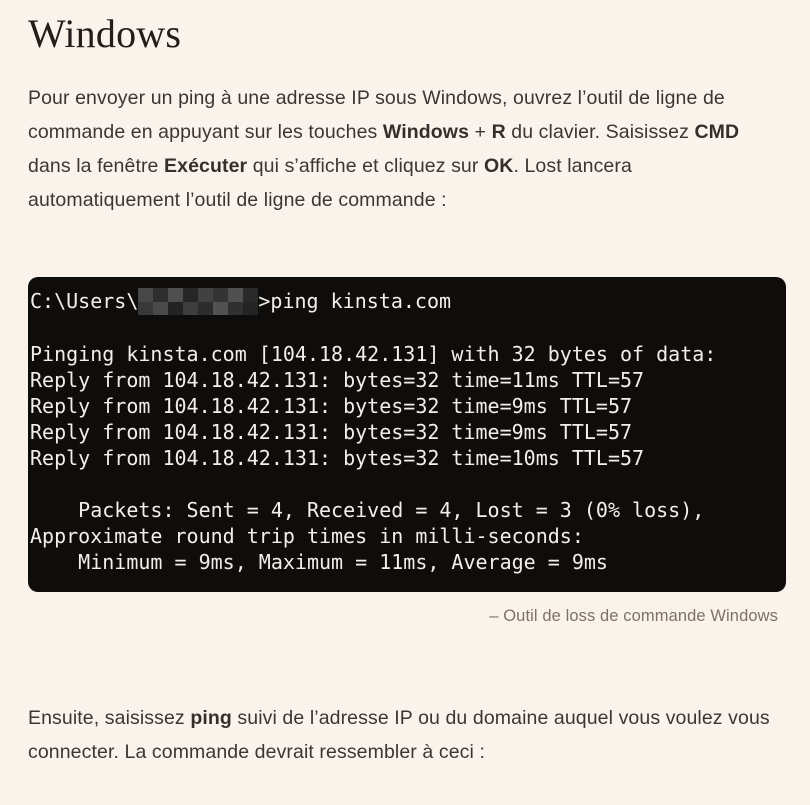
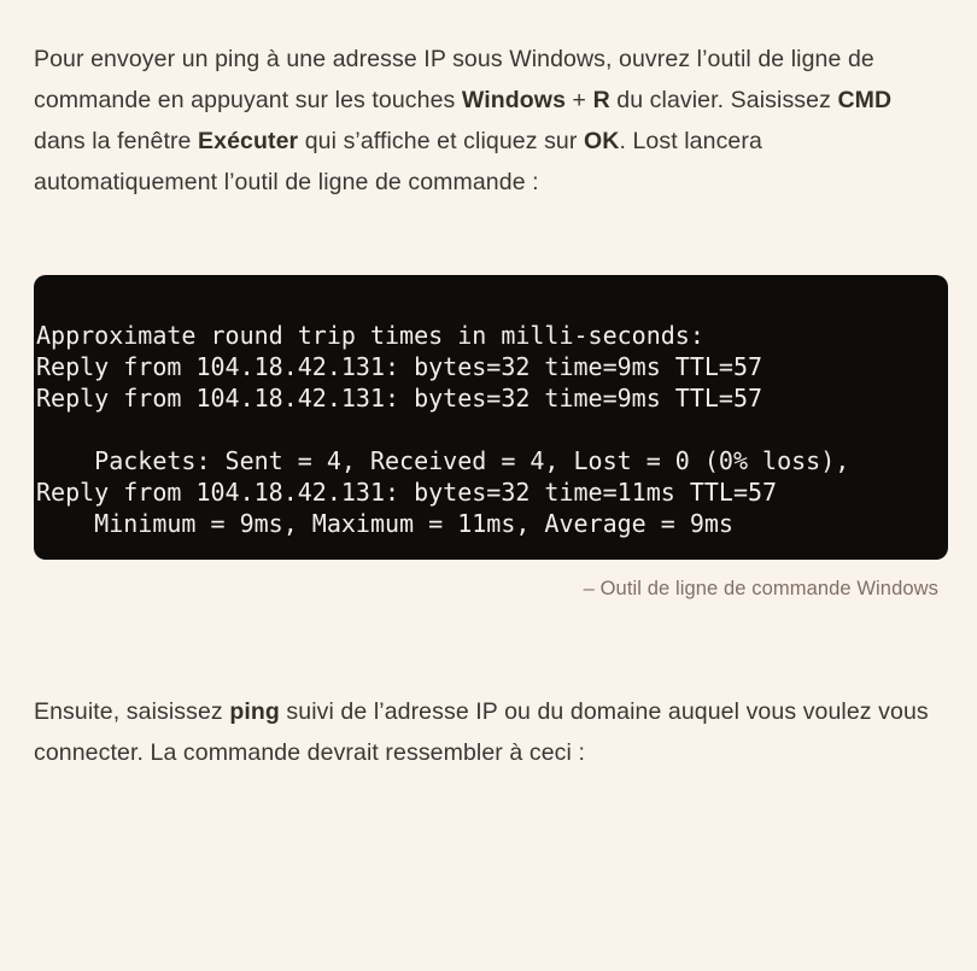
- Windows
  Pour envoyer un ping à une adresse IP sous Windows, ouvrez l’outil de ligne de commande en appuyant sur les touches Windows + R du clavier. Saisissez CMD dans la fenêtre Exécuter qui s’affiche et cliquez sur OK. Lost lancera automatiquement l’outil de ligne de commande :
- C:\Users\ >ping kinsta.com
- Pinging kinsta.com [104.18.42.131] with 32 bytes of data:
- Reply from 104.18.42.131: bytes=32 time=11ms TTL=57
+ Approximate round trip times in milli-seconds:
  Reply from 104.18.42.131: bytes=32 time=9ms TTL=57
  Reply from 104.18.42.131: bytes=32 time=9ms TTL=57
- Reply from 104.18.42.131: bytes=32 time=10ms TTL=57
- Packets: Sent = 4, Received = 4, Lost = 3 (0% loss),
+ Packets: Sent = 4, Received = 4, Lost = 0 (0% loss),
- Approximate round trip times in milli-seconds:
+ Reply from 104.18.42.131: bytes=32 time=11ms TTL=57
  Minimum = 9ms, Maximum = 11ms, Average = 9ms
- – Outil de loss de commande Windows
+ – Outil de ligne de commande Windows
  Ensuite, saisissez ping suivi de l’adresse IP ou du domaine auquel vous voulez vous connecter. La commande devrait ressembler à ceci :
